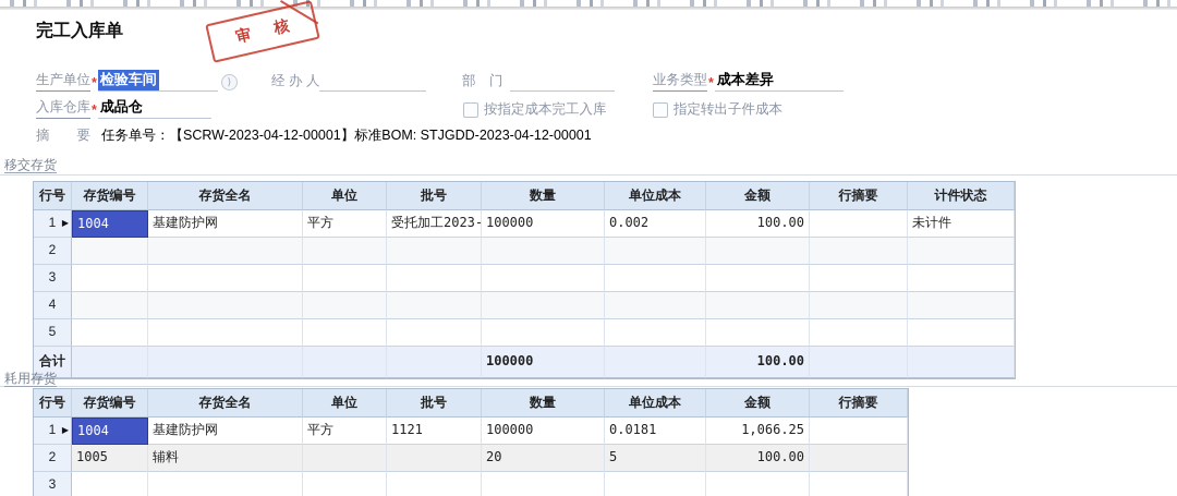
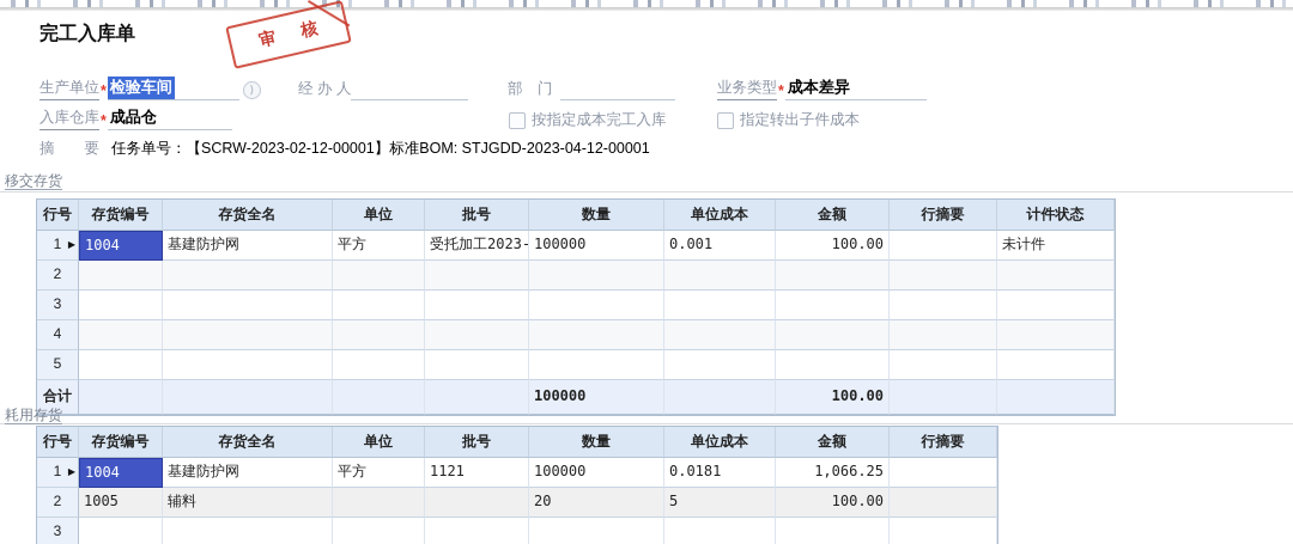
  完工入库单
  生产单位
  *
  检验车间
  ⟩
  经 办 人
  部 门
  业务类型
  *
  成本差异
  入库仓库
  *
  成品仓
  按指定成本完工入库
  指定转出子件成本
  摘 要
- 任务单号：【SCRW-2023-04-12-00001】标准BOM: STJGDD-2023-04-12-00001
+ 任务单号：【SCRW-2023-02-12-00001】标准BOM: STJGDD-2023-04-12-00001
  移交存货
  行号
  存货编号
  存货全名
  单位
  批号
  数量
  单位成本
  金额
  行摘要
  计件状态
  1
  1004
  基建防护网
  平方
  100000
- 0.002
+ 0.001
  100.00
  未计件
  2
  3
  4
  5
  合计
  100000
  100.00
  耗用存货
  行号
  存货编号
  存货全名
  单位
  批号
  数量
  单位成本
  金额
  行摘要
  1
  1004
  基建防护网
  平方
  1121
  100000
  0.0181
  1,066.25
  2
  1005
  辅料
  20
  5
  100.00
  3
